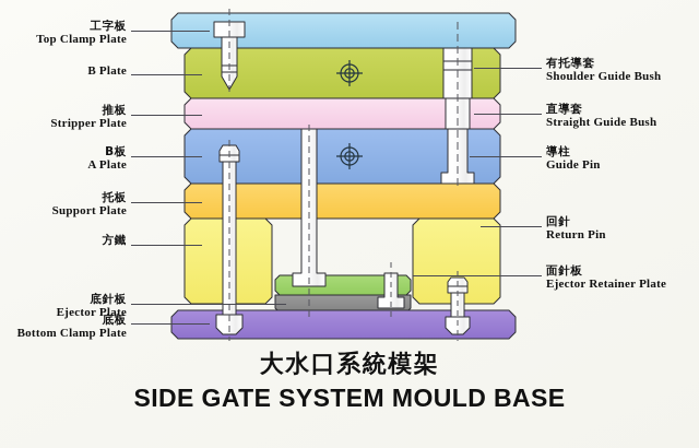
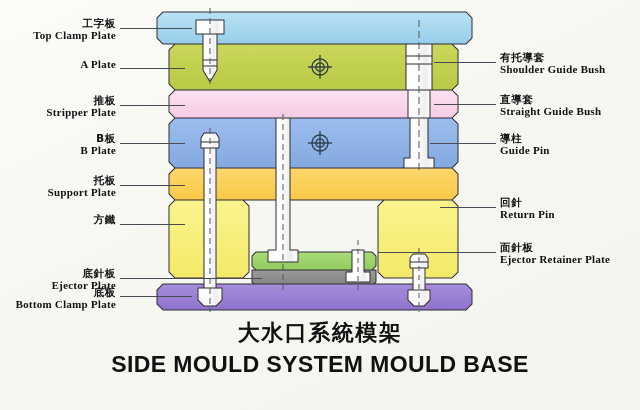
  工字板
  Top Clamp Plate
- B Plate
+ A Plate
  推板
  Stripper Plate
  B板
- A Plate
+ B Plate
  托板
  Support Plate
  方鐵
  底針板
  Ejector Plate
  底板
  Bottom Clamp Plate
  有托導套
  Shoulder Guide Bush
  直導套
  Straight Guide Bush
  導柱
  Guide Pin
  回針
  Return Pin
  面針板
  Ejector Retainer Plate
  大水口系統模架
- SIDE GATE SYSTEM MOULD BASE
+ SIDE MOULD SYSTEM MOULD BASE
